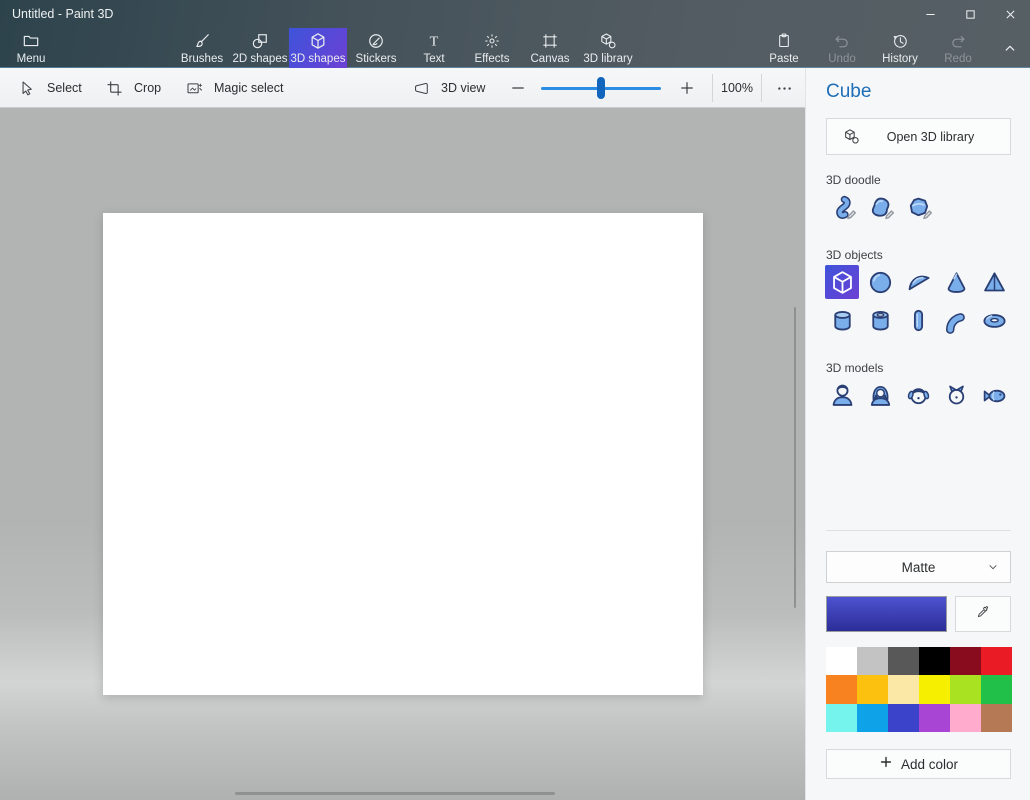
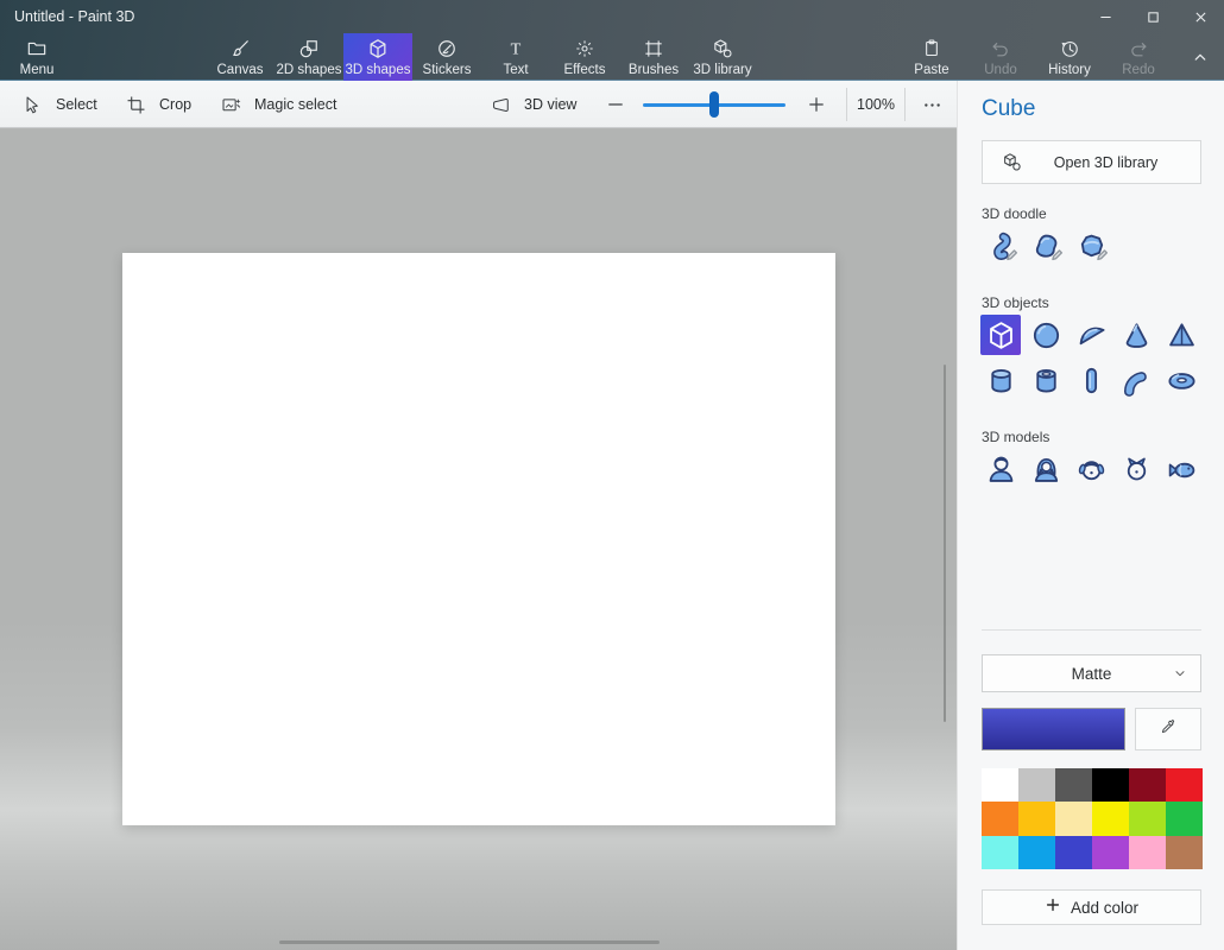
  Untitled - Paint 3D
  Menu
- Brushes
+ Canvas
  2D shapes
  3D shapes
  Stickers
  T
  Text
  Effects
- Canvas
+ Brushes
  3D library
  Paste
  Undo
  History
  Redo
  Select
  Crop
  Magic select
  3D view
  100%
  Cube
  Open 3D library
  3D doodle
  3D objects
  3D models
  Matte
  Add color
